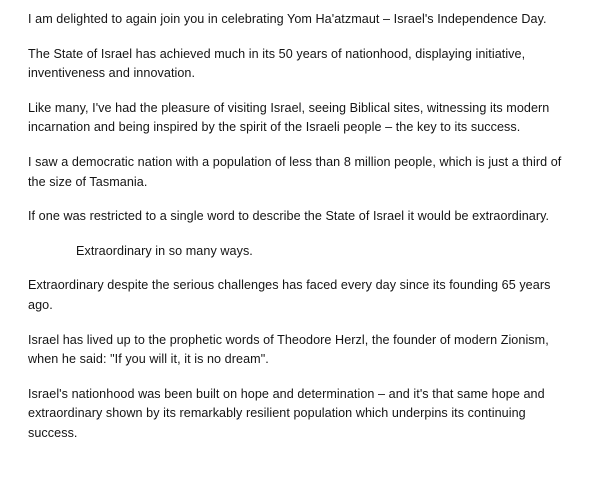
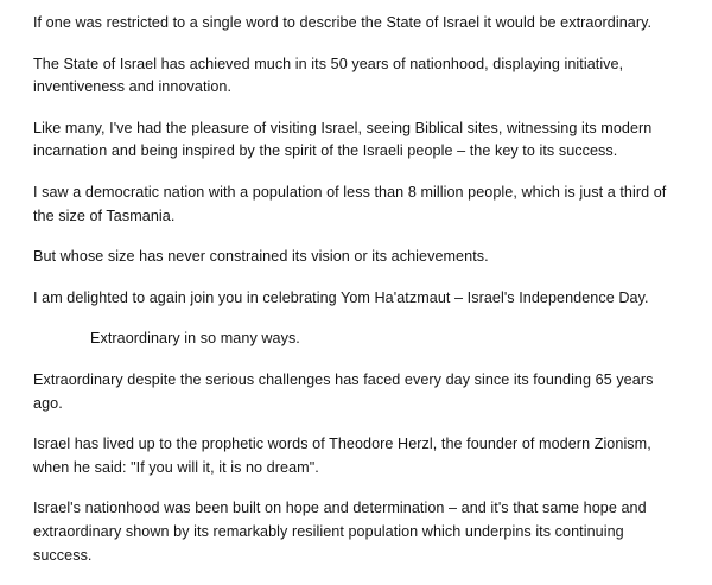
- I am delighted to again join you in celebrating Yom Ha'atzmaut – Israel's Independence Day.
+ If one was restricted to a single word to describe the State of Israel it would be extraordinary.
  The State of Israel has achieved much in its 50 years of nationhood, displaying initiative, inventiveness and innovation.
  Like many, I've had the pleasure of visiting Israel, seeing Biblical sites, witnessing its modern incarnation and being inspired by the spirit of the Israeli people – the key to its success.
  I saw a democratic nation with a population of less than 8 million people, which is just a third of the size of Tasmania.
+ But whose size has never constrained its vision or its achievements.
- If one was restricted to a single word to describe the State of Israel it would be extraordinary.
+ I am delighted to again join you in celebrating Yom Ha'atzmaut – Israel's Independence Day.
  Extraordinary in so many ways.
  Extraordinary despite the serious challenges has faced every day since its founding 65 years ago.
  Israel has lived up to the prophetic words of Theodore Herzl, the founder of modern Zionism, when he said: "If you will it, it is no dream".
  Israel's nationhood was been built on hope and determination – and it's that same hope and extraordinary shown by its remarkably resilient population which underpins its continuing success.
